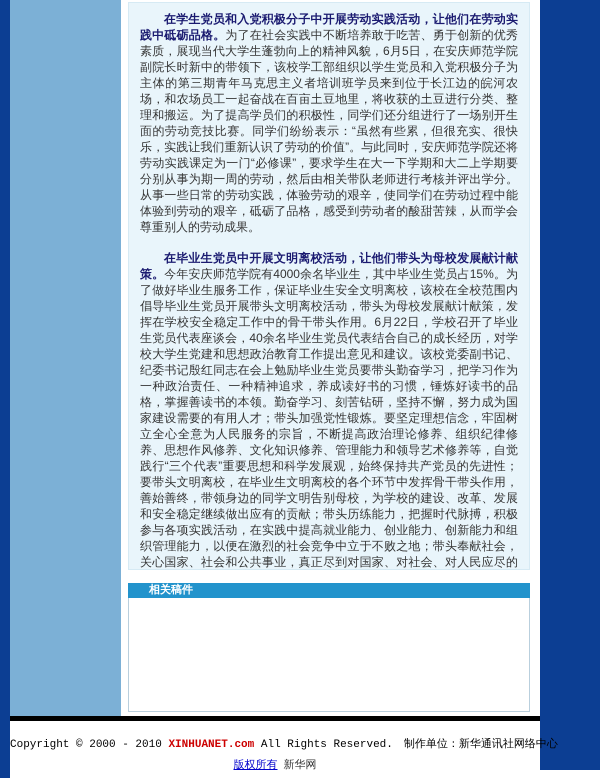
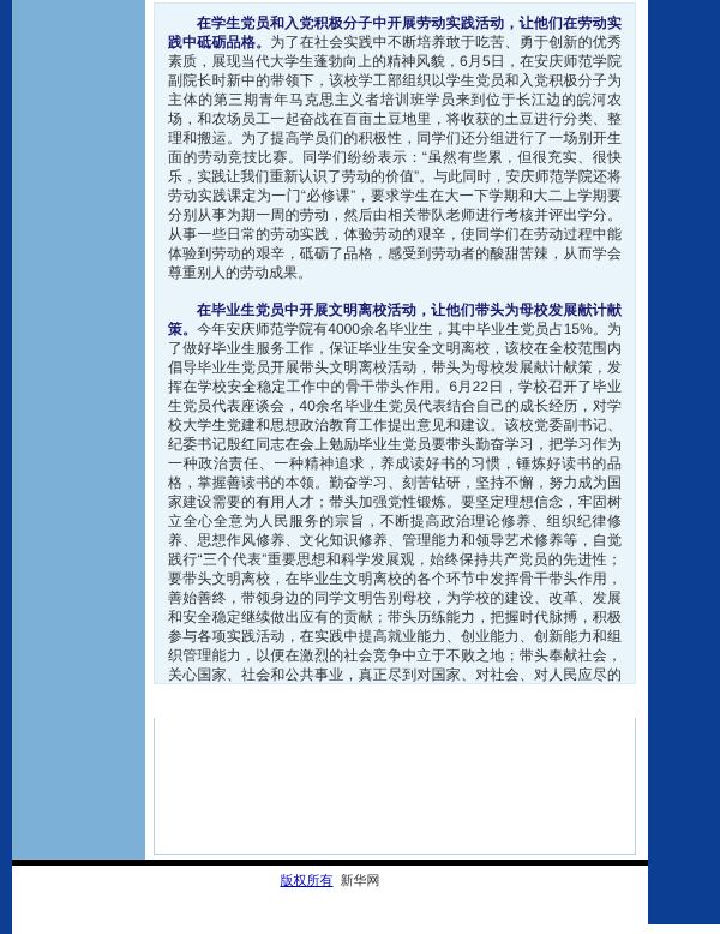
  在学生党员和入党积极分子中开展劳动实践活动，让他们在劳动实践中砥砺品格。为了在社会实践中不断培养敢于吃苦、勇于创新的优秀素质，展现当代大学生蓬勃向上的精神风貌，6月5日，在安庆师范学院副院长时新中的带领下，该校学工部组织以学生党员和入党积极分子为主体的第三期青年马克思主义者培训班学员来到位于长江边的皖河农场，和农场员工一起奋战在百亩土豆地里，将收获的土豆进行分类、整理和搬运。为了提高学员们的积极性，同学们还分组进行了一场别开生面的劳动竞技比赛。同学们纷纷表示：“虽然有些累，但很充实、很快乐，实践让我们重新认识了劳动的价值”。与此同时，安庆师范学院还将劳动实践课定为一门“必修课”，要求学生在大一下学期和大二上学期要分别从事为期一周的劳动，然后由相关带队老师进行考核并评出学分。从事一些日常的劳动实践，体验劳动的艰辛，使同学们在劳动过程中能体验到劳动的艰辛，砥砺了品格，感受到劳动者的酸甜苦辣，从而学会尊重别人的劳动成果。
  在毕业生党员中开展文明离校活动，让他们带头为母校发展献计献策。今年安庆师范学院有4000余名毕业生，其中毕业生党员占15%。为了做好毕业生服务工作，保证毕业生安全文明离校，该校在全校范围内倡导毕业生党员开展带头文明离校活动，带头为母校发展献计献策，发挥在学校安全稳定工作中的骨干带头作用。6月22日，学校召开了毕业生党员代表座谈会，40余名毕业生党员代表结合自己的成长经历，对学校大学生党建和思想政治教育工作提出意见和建议。该校党委副书记、纪委书记殷红同志在会上勉励毕业生党员要带头勤奋学习，把学习作为一种政治责任、一种精神追求，养成读好书的习惯，锤炼好读书的品格，掌握善读书的本领。勤奋学习、刻苦钻研，坚持不懈，努力成为国家建设需要的有用人才；带头加强党性锻炼。要坚定理想信念，牢固树立全心全意为人民服务的宗旨，不断提高政治理论修养、组织纪律修养、思想作风修养、文化知识修养、管理能力和领导艺术修养等，自觉践行“三个代表”重要思想和科学发展观，始终保持共产党员的先进性；要带头文明离校，在毕业生文明离校的各个环节中发挥骨干带头作用，善始善终，带领身边的同学文明告别母校，为学校的建设、改革、发展和安全稳定继续做出应有的贡献；带头历练能力，把握时代脉搏，积极参与各项实践活动，在实践中提高就业能力、创业能力、创新能力和组织管理能力，以便在激烈的社会竞争中立于不败之地；带头奉献社会，关心国家、社会和公共事业，真正尽到对国家、对社会、对人民应尽的
- 相关稿件
- Copyright © 2000 - 2010 XINHUANET.com All Rights Reserved. 制作单位：新华通讯社网络中心
  版权所有 新华网
